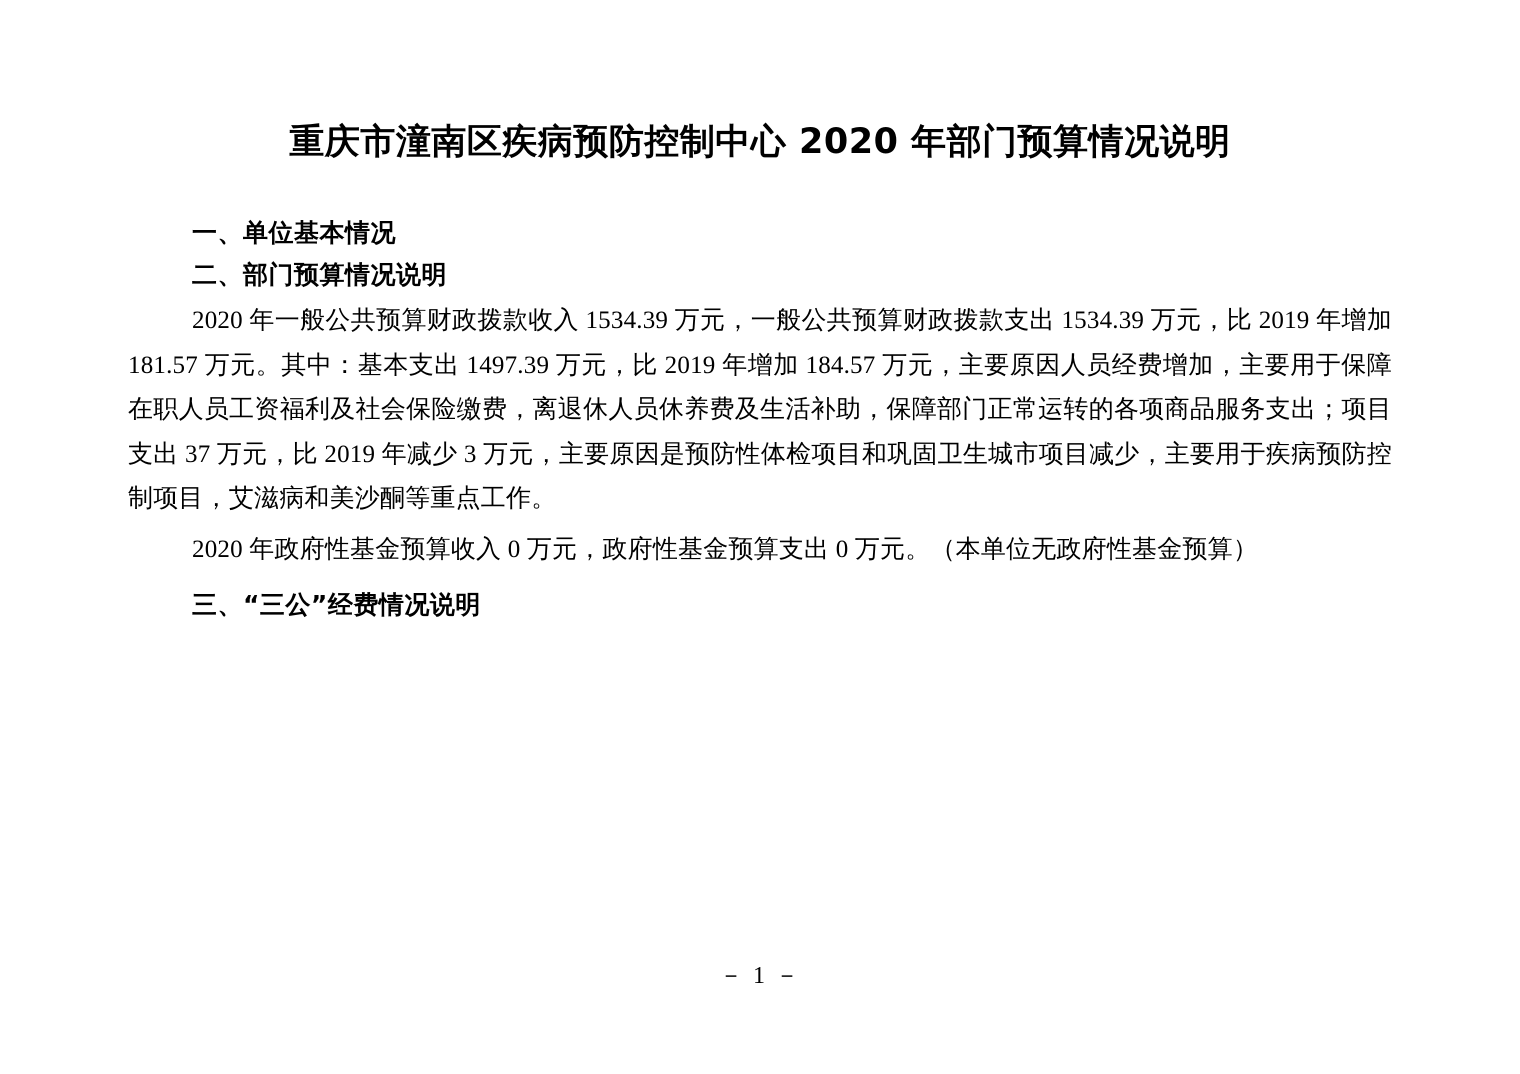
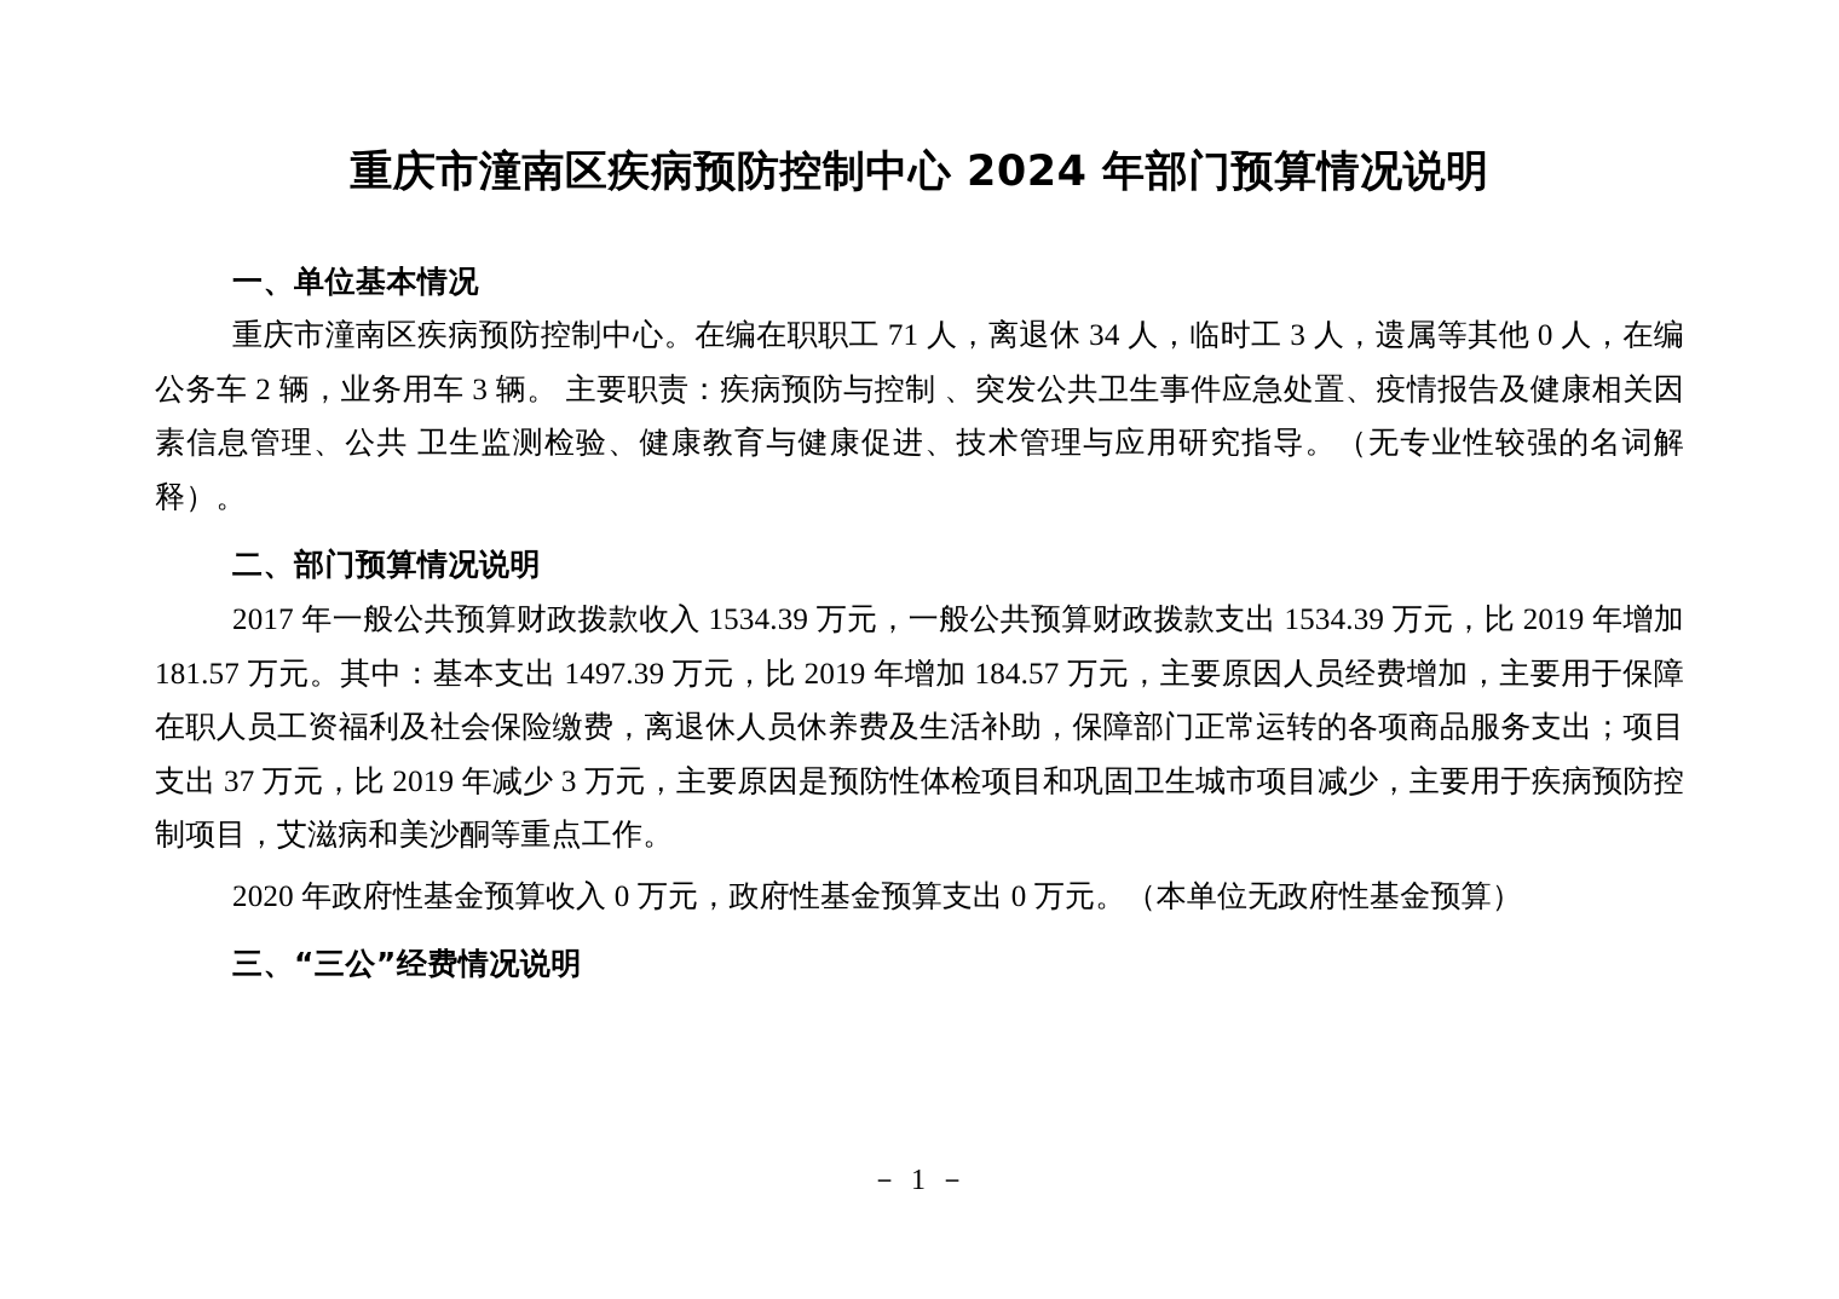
- 重庆市潼南区疾病预防控制中心 2020 年部门预算情况说明
+ 重庆市潼南区疾病预防控制中心 2024 年部门预算情况说明
  一、单位基本情况
+ 重庆市潼南区疾病预防控制中心。在编在职职工 71 人，离退休 34 人，临时工 3 人，遗属等其他 0 人，在编公务车 2 辆，业务用车 3 辆。 主要职责：疾病预防与控制 、突发公共卫生事件应急处置、疫情报告及健康相关因素信息管理、公共 卫生监测检验、健康教育与健康促进、技术管理与应用研究指导。（无专业性较强的名词解释）。
  二、部门预算情况说明
- 2020 年一般公共预算财政拨款收入 1534.39 万元，一般公共预算财政拨款支出 1534.39 万元，比 2019 年增加 181.57 万元。其中：基本支出 1497.39 万元，比 2019 年增加 184.57 万元，主要原因人员经费增加，主要用于保障在职人员工资福利及社会保险缴费，离退休人员休养费及生活补助，保障部门正常运转的各项商品服务支出；项目支出 37 万元，比 2019 年减少 3 万元，主要原因是预防性体检项目和巩固卫生城市项目减少，主要用于疾病预防控制项目，艾滋病和美沙酮等重点工作。
+ 2017 年一般公共预算财政拨款收入 1534.39 万元，一般公共预算财政拨款支出 1534.39 万元，比 2019 年增加 181.57 万元。其中：基本支出 1497.39 万元，比 2019 年增加 184.57 万元，主要原因人员经费增加，主要用于保障在职人员工资福利及社会保险缴费，离退休人员休养费及生活补助，保障部门正常运转的各项商品服务支出；项目支出 37 万元，比 2019 年减少 3 万元，主要原因是预防性体检项目和巩固卫生城市项目减少，主要用于疾病预防控制项目，艾滋病和美沙酮等重点工作。
  2020 年政府性基金预算收入 0 万元，政府性基金预算支出 0 万元。（本单位无政府性基金预算）
  三、“三公”经费情况说明
  － 1 －
